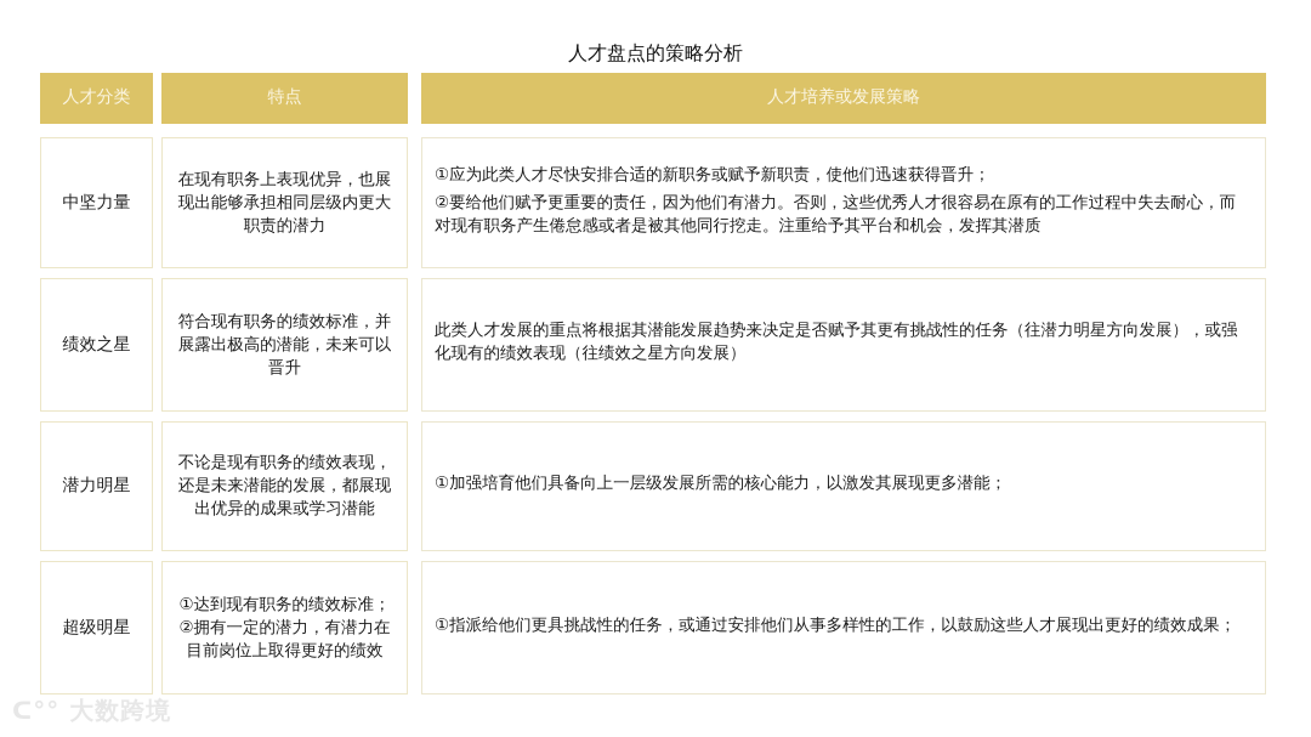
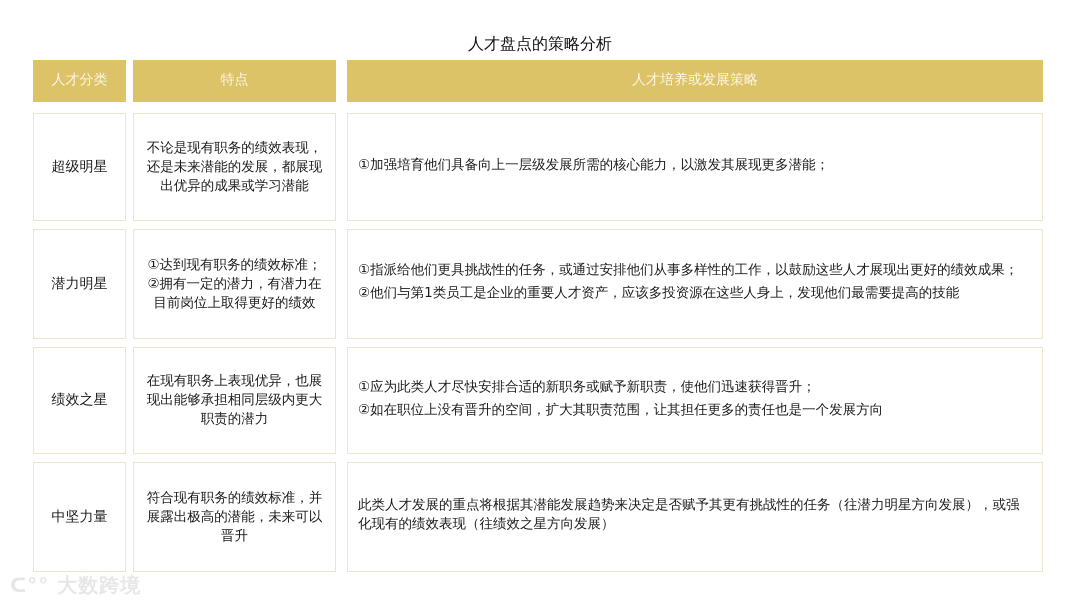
  人才盘点的策略分析
  人才分类
  特点
  人才培养或发展策略
- 中坚力量
+ 超级明星
- 在现有职务上表现优异，也展现出能够承担相同层级内更大职责的潜力
+ 不论是现有职务的绩效表现，还是未来潜能的发展，都展现出优异的成果或学习潜能
- ①应为此类人才尽快安排合适的新职务或赋予新职责，使他们迅速获得晋升；
+ ①加强培育他们具备向上一层级发展所需的核心能力，以激发其展现更多潜能；
- ②要给他们赋予更重要的责任，因为他们有潜力。否则，这些优秀人才很容易在原有的工作过程中失去耐心，而对现有职务产生倦怠感或者是被其他同行挖走。注重给予其平台和机会，发挥其潜质
- 绩效之星
+ 潜力明星
- 符合现有职务的绩效标准，并展露出极高的潜能，未来可以晋升
+ ①达到现有职务的绩效标准；②拥有一定的潜力，有潜力在目前岗位上取得更好的绩效
- 此类人才发展的重点将根据其潜能发展趋势来决定是否赋予其更有挑战性的任务（往潜力明星方向发展），或强化现有的绩效表现（往绩效之星方向发展）
+ ①指派给他们更具挑战性的任务，或通过安排他们从事多样性的工作，以鼓励这些人才展现出更好的绩效成果；
+ ②他们与第1类员工是企业的重要人才资产，应该多投资源在这些人身上，发现他们最需要提高的技能
- 潜力明星
+ 绩效之星
- 不论是现有职务的绩效表现，还是未来潜能的发展，都展现出优异的成果或学习潜能
+ 在现有职务上表现优异，也展现出能够承担相同层级内更大职责的潜力
- ①加强培育他们具备向上一层级发展所需的核心能力，以激发其展现更多潜能；
+ ①应为此类人才尽快安排合适的新职务或赋予新职责，使他们迅速获得晋升；
+ ②如在职位上没有晋升的空间，扩大其职责范围，让其担任更多的责任也是一个发展方向
- 超级明星
+ 中坚力量
- ①达到现有职务的绩效标准；②拥有一定的潜力，有潜力在目前岗位上取得更好的绩效
+ 符合现有职务的绩效标准，并展露出极高的潜能，未来可以晋升
- ①指派给他们更具挑战性的任务，或通过安排他们从事多样性的工作，以鼓励这些人才展现出更好的绩效成果；
+ 此类人才发展的重点将根据其潜能发展趋势来决定是否赋予其更有挑战性的任务（往潜力明星方向发展），或强化现有的绩效表现（往绩效之星方向发展）
  ᑕ°° 大数跨境
